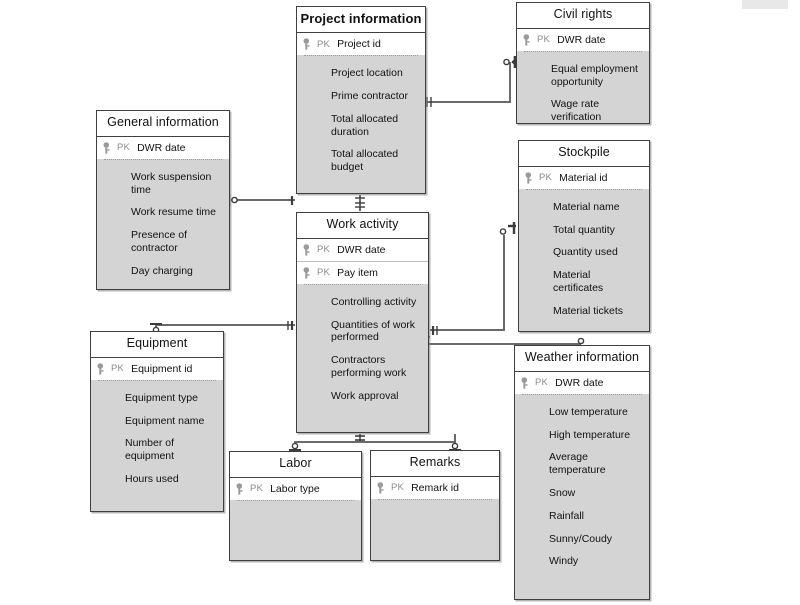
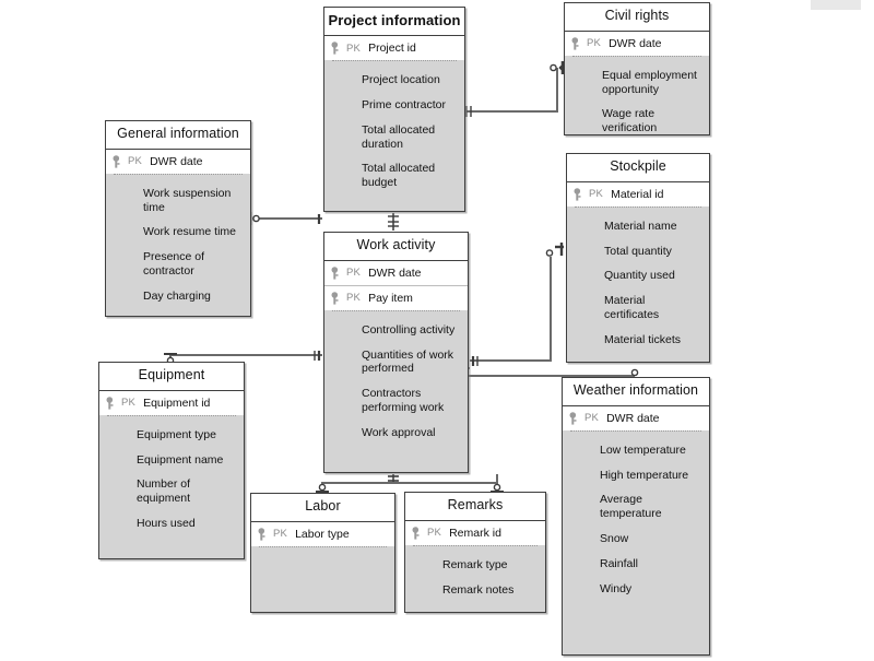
  Project information
  PK
  Project id
  Project location
  Prime contractor
  Total allocated duration
  Total allocated budget
  Civil rights
  PK
  DWR date
  Equal employment opportunity
  Wage rate verification
  Stockpile
  PK
  Material id
  Material name
  Total quantity
  Quantity used
  Material certificates
  Material tickets
  Weather information
  PK
  DWR date
  Low temperature
  High temperature
  Average temperature
  Snow
  Rainfall
- Sunny/Coudy
  Windy
  General information
  PK
  DWR date
  Work suspension time
  Work resume time
  Presence of contractor
  Day charging
  Equipment
  PK
  Equipment id
  Equipment type
  Equipment name
  Number of equipment
  Hours used
  Work activity
  PK
  DWR date
  PK
  Pay item
  Controlling activity
  Quantities of work performed
  Contractors performing work
  Work approval
  Labor
  PK
  Labor type
  Remarks
  PK
  Remark id
+ Remark type
+ Remark notes
